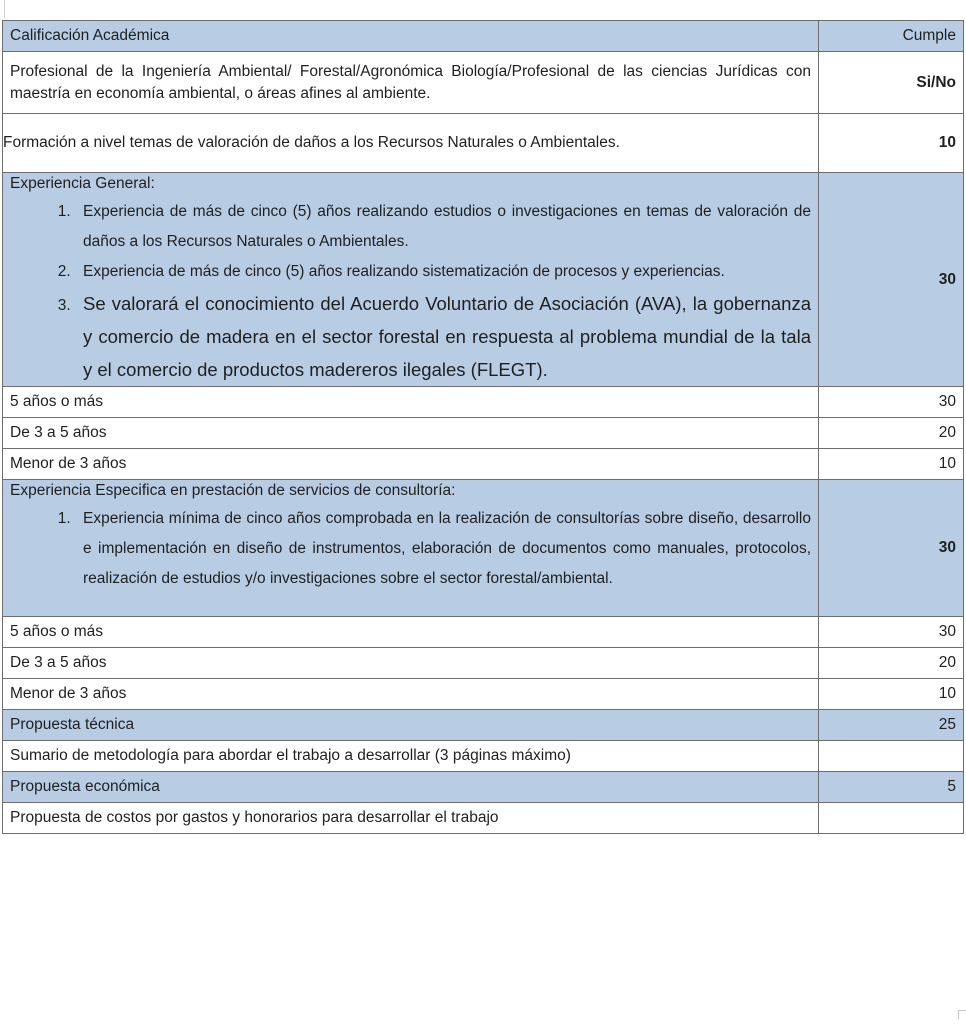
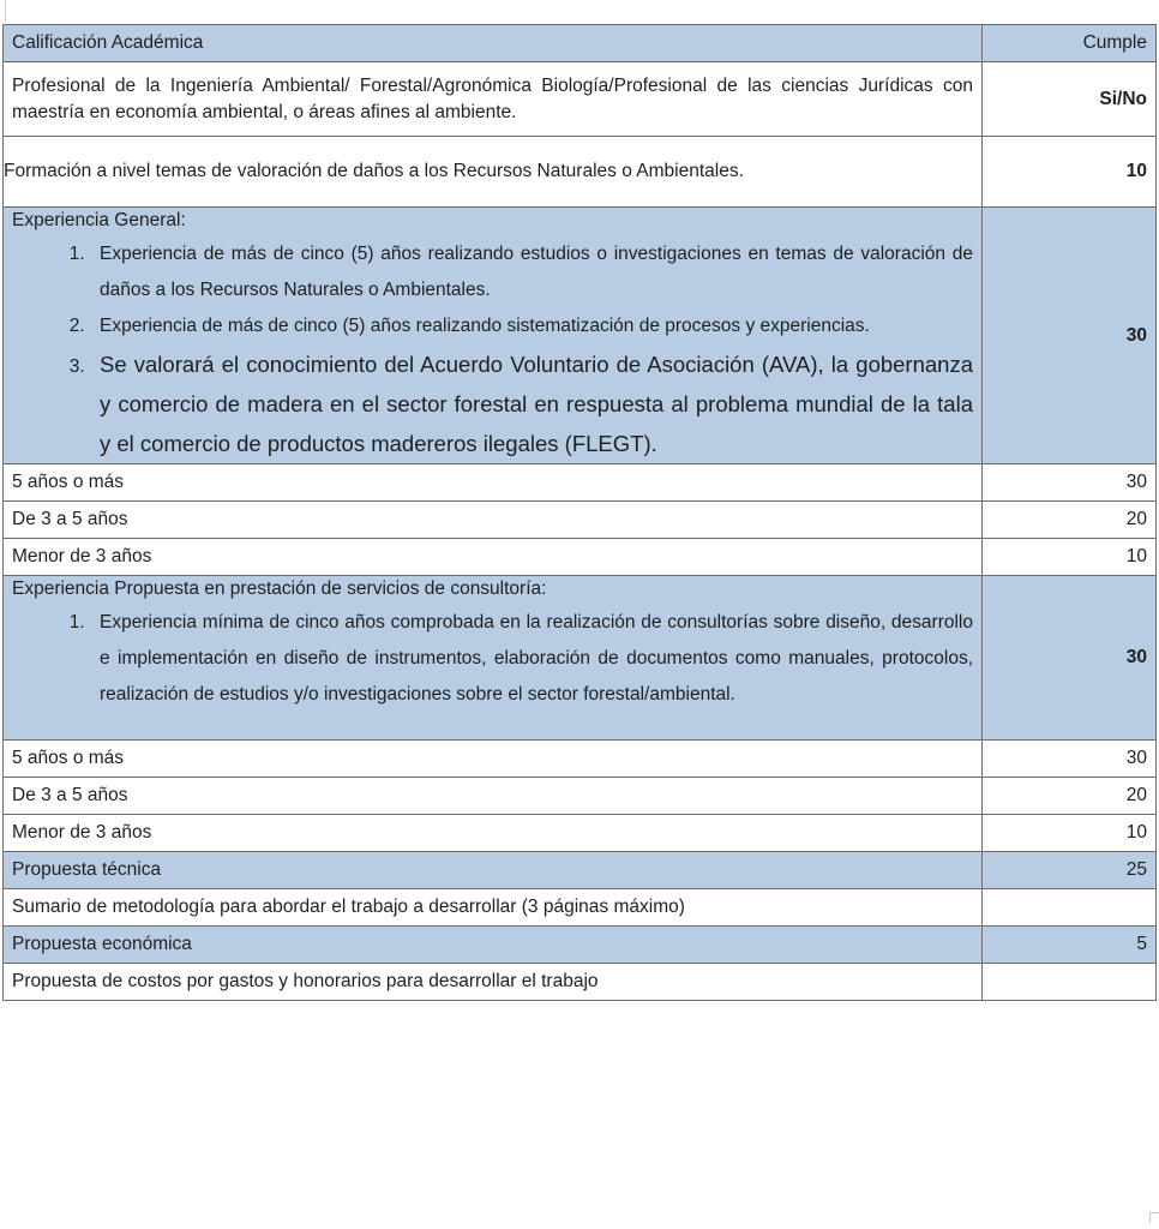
  Calificación Académica	Cumple
  Profesional de la Ingeniería Ambiental/ Forestal/Agronómica Biología/Profesional de las ciencias Jurídicas con maestría en economía ambiental, o áreas afines al ambiente.	Si/No
  Formación a nivel temas de valoración de daños a los Recursos Naturales o Ambientales.	10
  Experiencia General: Experiencia de más de cinco (5) años realizando estudios o investigaciones en temas de valoración de daños a los Recursos Naturales o Ambientales. Experiencia de más de cinco (5) años realizando sistematización de procesos y experiencias. Se valorará el conocimiento del Acuerdo Voluntario de Asociación (AVA), la gobernanza y comercio de madera en el sector forestal en respuesta al problema mundial de la tala y el comercio de productos madereros ilegales (FLEGT).	30
  5 años o más	30
  De 3 a 5 años	20
  Menor de 3 años	10
- Experiencia Especifica en prestación de servicios de consultoría: Experiencia mínima de cinco años comprobada en la realización de consultorías sobre diseño, desarrollo e implementación en diseño de instrumentos, elaboración de documentos como manuales, protocolos, realización de estudios y/o investigaciones sobre el sector forestal/ambiental.	30
+ Experiencia Propuesta en prestación de servicios de consultoría: Experiencia mínima de cinco años comprobada en la realización de consultorías sobre diseño, desarrollo e implementación en diseño de instrumentos, elaboración de documentos como manuales, protocolos, realización de estudios y/o investigaciones sobre el sector forestal/ambiental.	30
  5 años o más	30
  De 3 a 5 años	20
  Menor de 3 años	10
  Propuesta técnica	25
  Sumario de metodología para abordar el trabajo a desarrollar (3 páginas máximo)
  Propuesta económica	5
  Propuesta de costos por gastos y honorarios para desarrollar el trabajo
